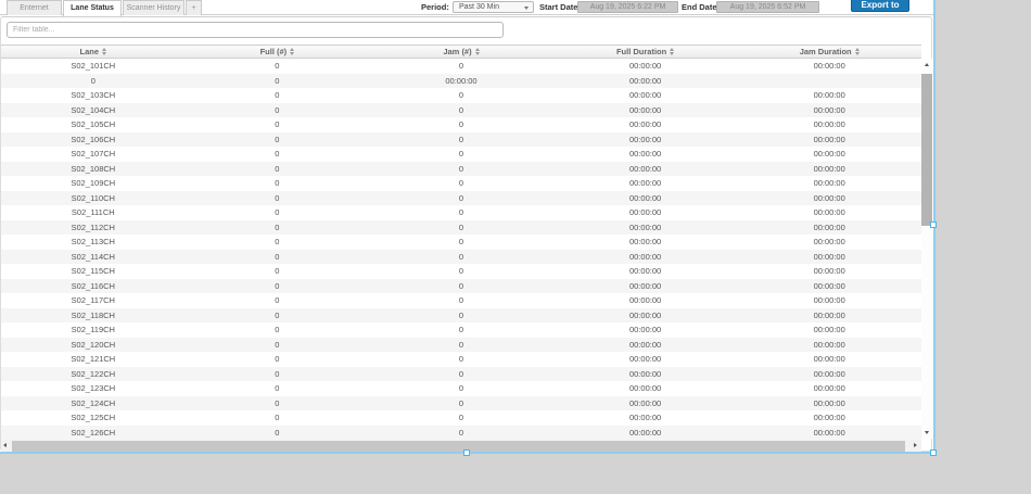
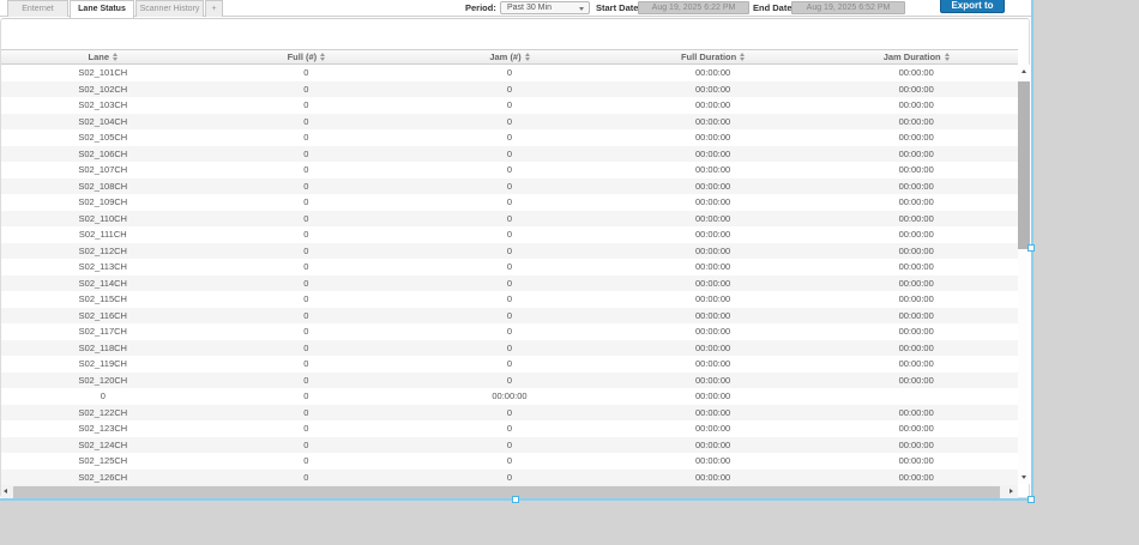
  Period:
  Start Date
  Aug 19, 2025 6:22 PM
  End Date
  Aug 19, 2025 6:52 PM
  Export to
- Filter table...
  Lane
  Full (#)
  Jam (#)
  Full Duration
  Jam Duration
  S02_101CH
  0
  0
  00:00:00
  00:00:00
+ S02_102CH
  0
  0
  00:00:00
  00:00:00
  S02_103CH
  0
  0
  00:00:00
  00:00:00
  S02_104CH
  0
  0
  00:00:00
  00:00:00
  S02_105CH
  0
  0
  00:00:00
  00:00:00
  S02_106CH
  0
  0
  00:00:00
  00:00:00
  S02_107CH
  0
  0
  00:00:00
  00:00:00
  S02_108CH
  0
  0
  00:00:00
  00:00:00
  S02_109CH
  0
  0
  00:00:00
  00:00:00
  S02_110CH
  0
  0
  00:00:00
  00:00:00
  S02_111CH
  0
  0
  00:00:00
  00:00:00
  S02_112CH
  0
  0
  00:00:00
  00:00:00
  S02_113CH
  0
  0
  00:00:00
  00:00:00
  S02_114CH
  0
  0
  00:00:00
  00:00:00
  S02_115CH
  0
  0
  00:00:00
  00:00:00
  S02_116CH
  0
  0
  00:00:00
  00:00:00
  S02_117CH
  0
  0
  00:00:00
  00:00:00
  S02_118CH
  0
  0
  00:00:00
  00:00:00
  S02_119CH
  0
  0
  00:00:00
  00:00:00
  S02_120CH
  0
  0
  00:00:00
  00:00:00
- S02_121CH
  0
  0
  00:00:00
  00:00:00
  S02_122CH
  0
  0
  00:00:00
  00:00:00
  S02_123CH
  0
  0
  00:00:00
  00:00:00
  S02_124CH
  0
  0
  00:00:00
  00:00:00
  S02_125CH
  0
  0
  00:00:00
  00:00:00
  S02_126CH
  0
  0
  00:00:00
  00:00:00
